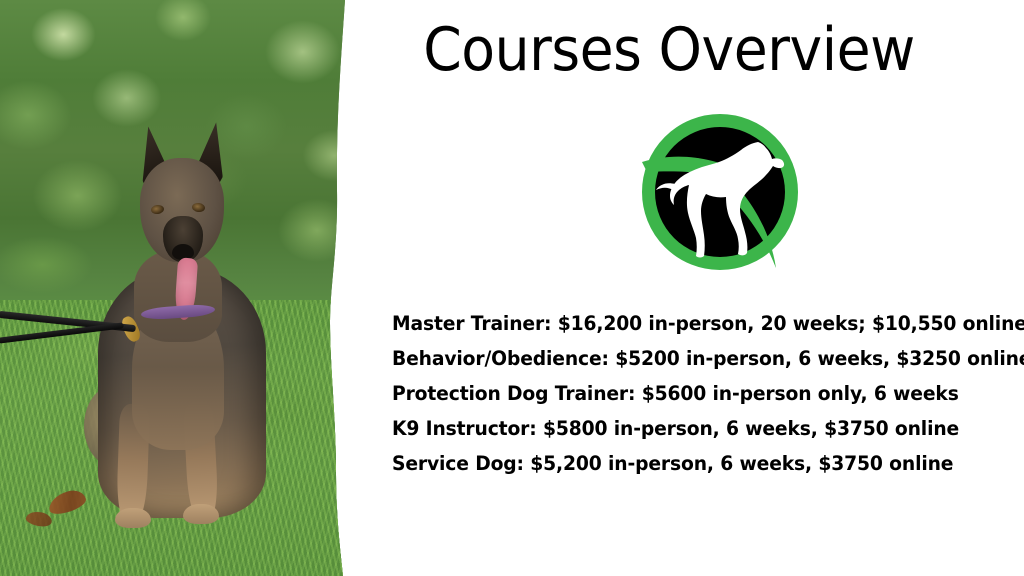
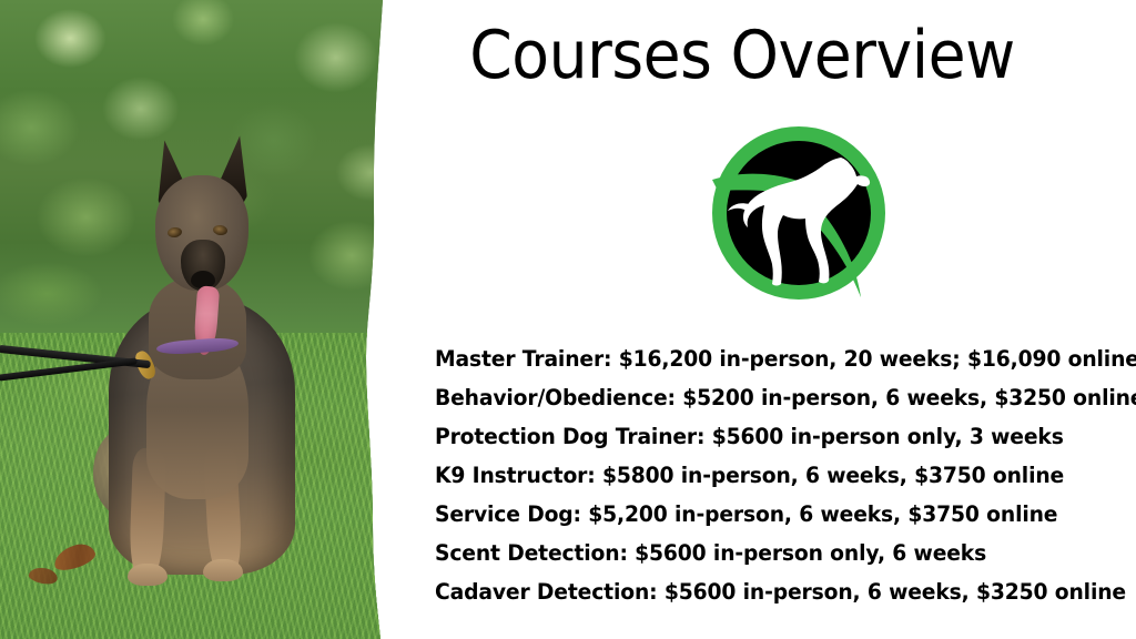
  Courses Overview
- Master Trainer: $16,200 in-person, 20 weeks; $10,550 online
+ Master Trainer: $16,200 in-person, 20 weeks; $16,090 online
  Behavior/Obedience: $5200 in-person, 6 weeks, $3250 onlin
- Protection Dog Trainer: $5600 in-person only, 6 weeks
+ Protection Dog Trainer: $5600 in-person only, 3 weeks
  K9 Instructor: $5800 in-person, 6 weeks, $3750 online
  Service Dog: $5,200 in-person, 6 weeks, $3750 online
+ Scent Detection: $5600 in-person only, 6 weeks
+ Cadaver Detection: $5600 in-person, 6 weeks, $3250 online
